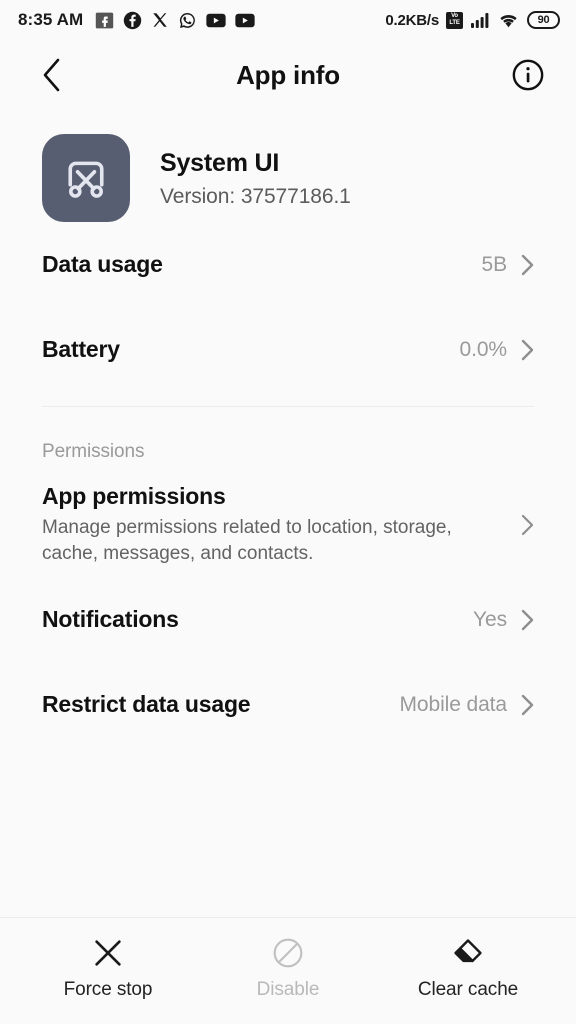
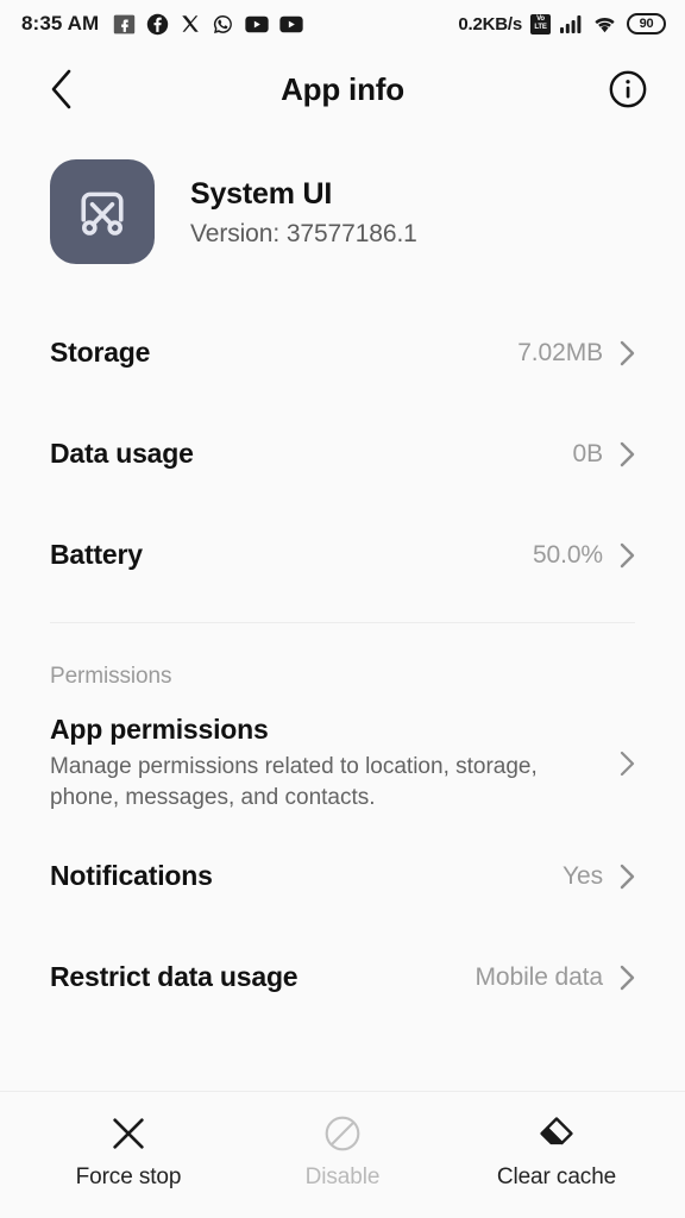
  8:35 AM
  0.2KB/s
  90
  App info
  System UI
  Version: 37577186.1
+ Storage
+ 7.02MB
  Data usage
- 5B
+ 0B
  Battery
- 0.0%
+ 50.0%
  Permissions
  App permissions
- Manage permissions related to location, storage, cache, messages, and contacts.
+ Manage permissions related to location, storage, phone, messages, and contacts.
  Notifications
  Yes
  Restrict data usage
  Mobile data
  Force stop
  Disable
  Clear cache
